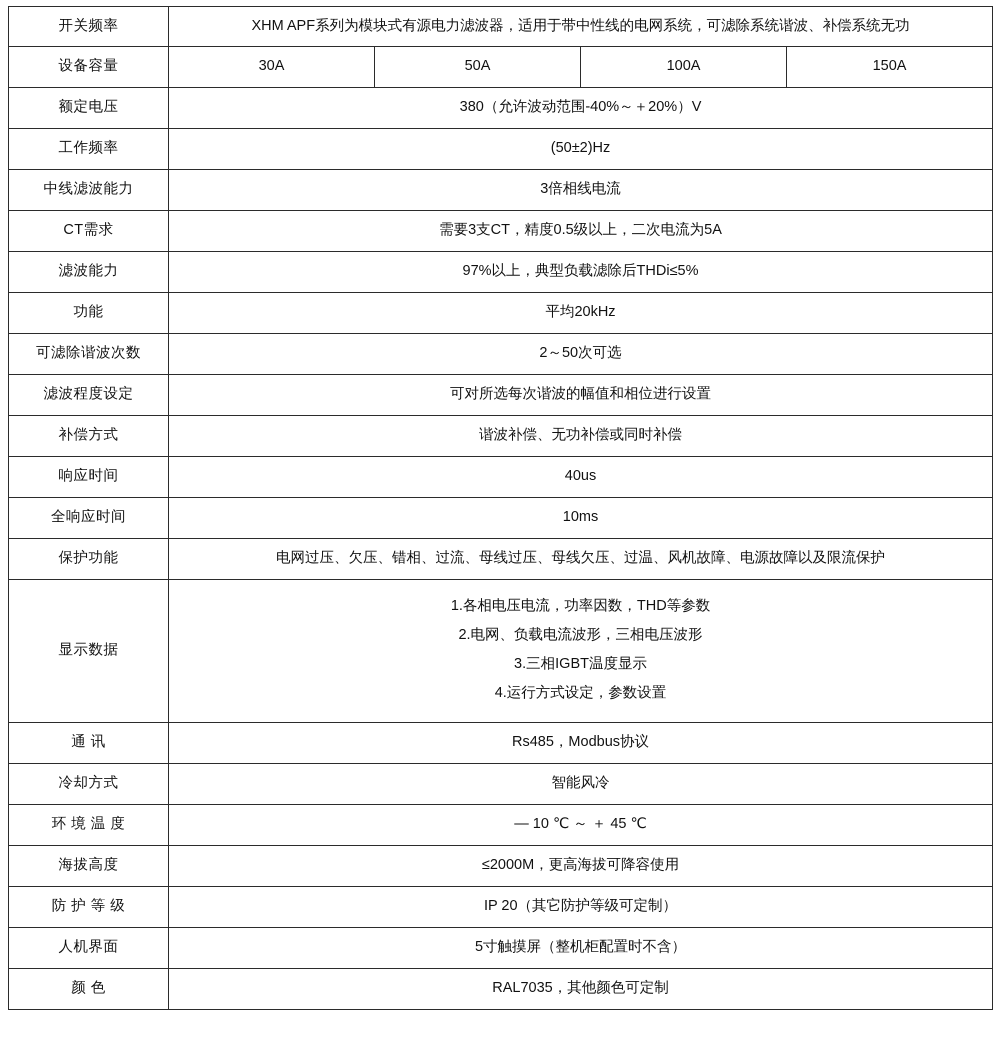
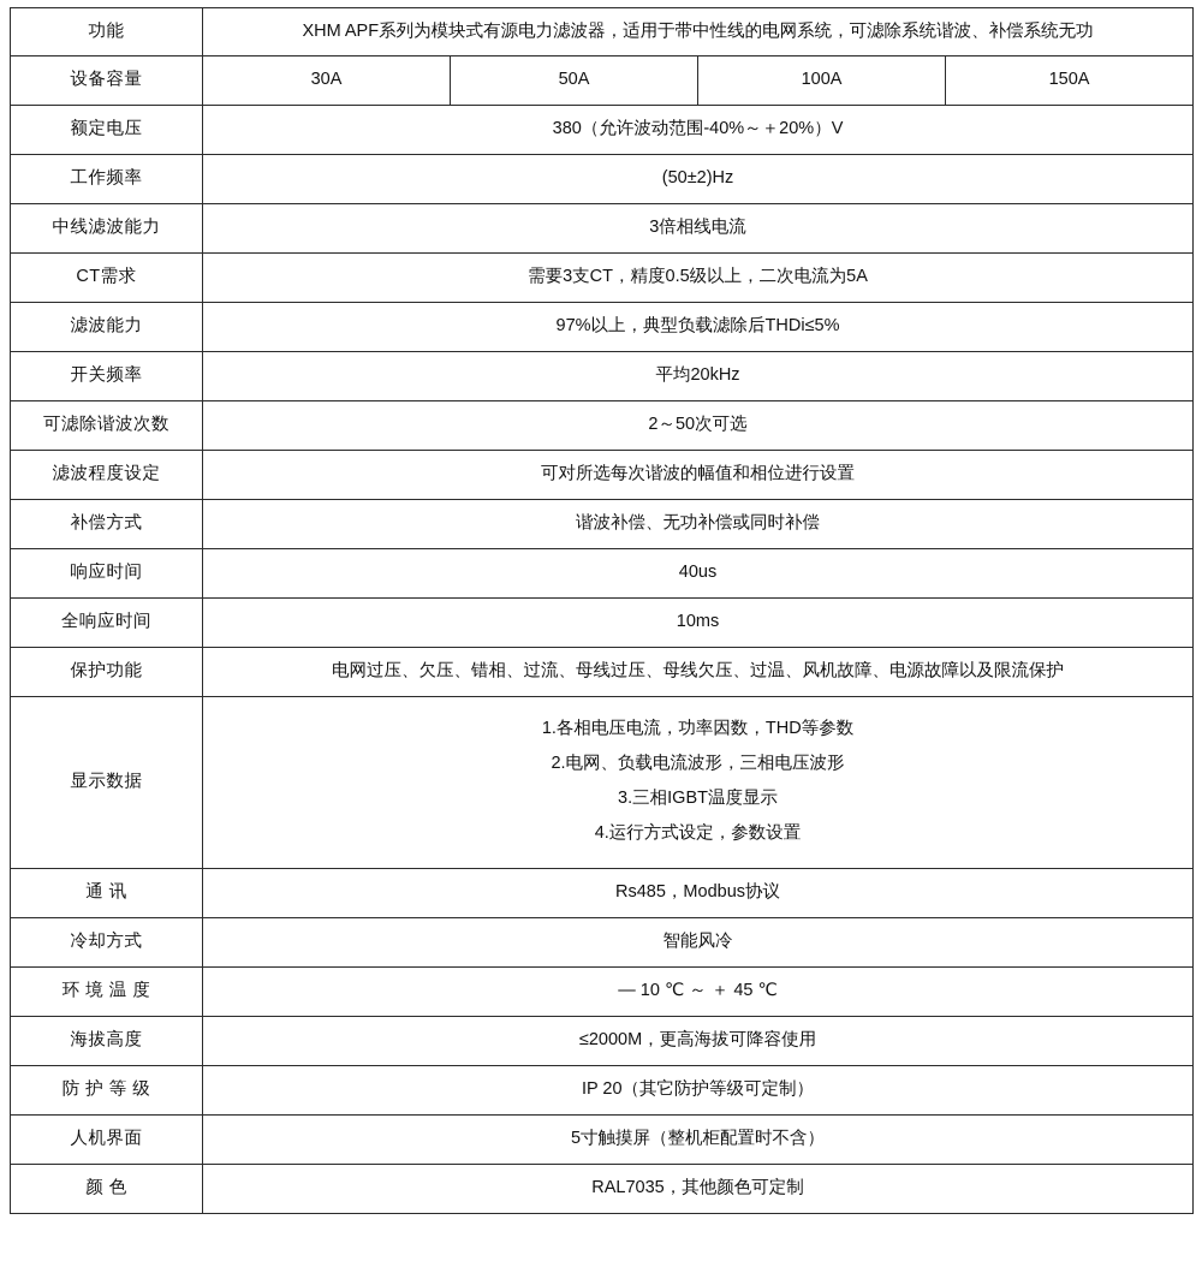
- 开关频率	XHM APF系列为模块式有源电力滤波器，适用于带中性线的电网系统，可滤除系统谐波、补偿系统无功
+ 功能	XHM APF系列为模块式有源电力滤波器，适用于带中性线的电网系统，可滤除系统谐波、补偿系统无功
  设备容量	30A	50A	100A	150A
  额定电压	380（允许波动范围-40%～＋20%）V
  工作频率	(50±2)Hz
  中线滤波能力	3倍相线电流
  CT需求	需要3支CT，精度0.5级以上，二次电流为5A
  滤波能力	97%以上，典型负载滤除后THDi≤5%
- 功能	平均20kHz
+ 开关频率	平均20kHz
  可滤除谐波次数	2～50次可选
  滤波程度设定	可对所选每次谐波的幅值和相位进行设置
  补偿方式	谐波补偿、无功补偿或同时补偿
  响应时间	40us
  全响应时间	10ms
  保护功能	电网过压、欠压、错相、过流、母线过压、母线欠压、过温、风机故障、电源故障以及限流保护
  显示数据	1.各相电压电流，功率因数，THD等参数 2.电网、负载电流波形，三相电压波形 3.三相IGBT温度显示 4.运行方式设定，参数设置
  通 讯	Rs485，Modbus协议
  冷却方式	智能风冷
  环 境 温 度	— 10 ℃ ～ ＋ 45 ℃
  海拔高度	≤2000M，更高海拔可降容使用
  防 护 等 级	IP 20（其它防护等级可定制）
  人机界面	5寸触摸屏（整机柜配置时不含）
  颜 色	RAL7035，其他颜色可定制
